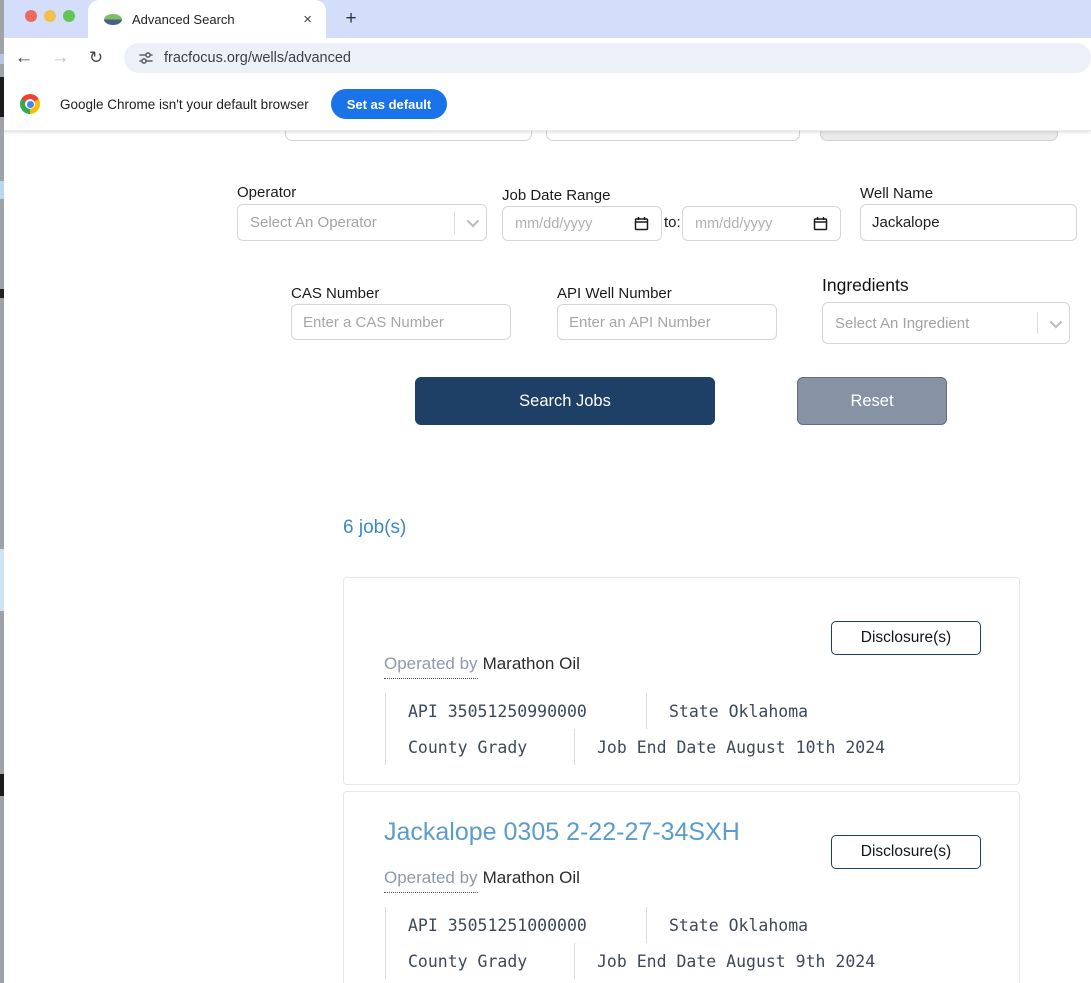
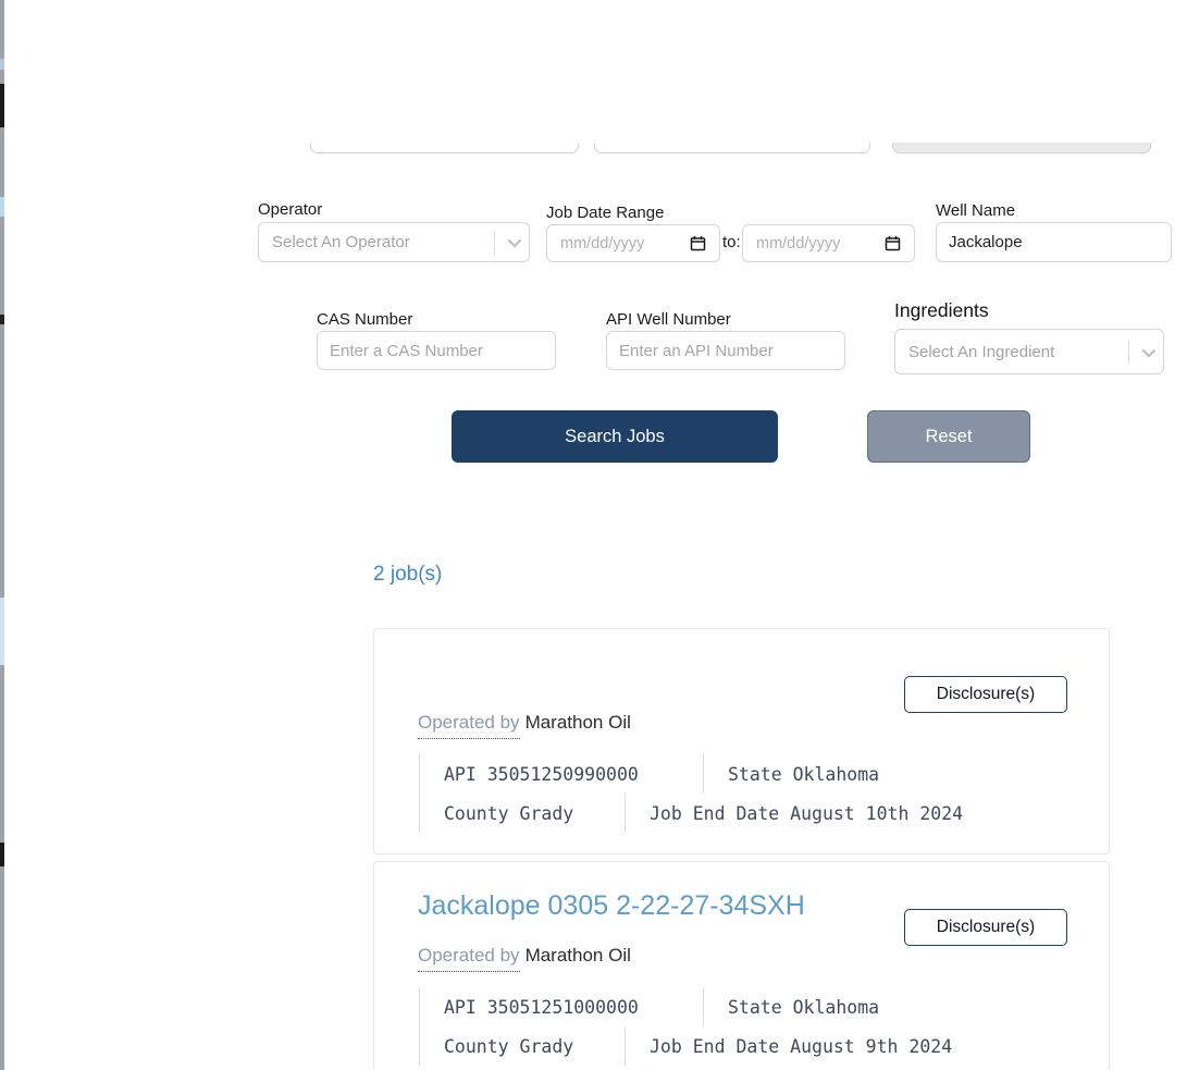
- Advanced Search
- ×
- +
- ←
- →
- ↻
- fracfocus.org/wells/advanced
- Google Chrome isn't your default browser
- Set as default
  Operator
  Select An Operator
  Job Date Range
  mm/dd/yyyy
  to:
  mm/dd/yyyy
  Well Name
  Jackalope
  CAS Number
  Enter a CAS Number
  API Well Number
  Enter an API Number
  Ingredients
  Select An Ingredient
  Search Jobs
  Reset
- 6 job(s)
+ 2 job(s)
  Disclosure(s)
  Operated by Marathon Oil
  API 35051250990000
  State Oklahoma
  County Grady
  Job End Date August 10th 2024
  Jackalope 0305 2-22-27-34SXH
  Disclosure(s)
  Operated by Marathon Oil
  API 35051251000000
  State Oklahoma
  County Grady
  Job End Date August 9th 2024
